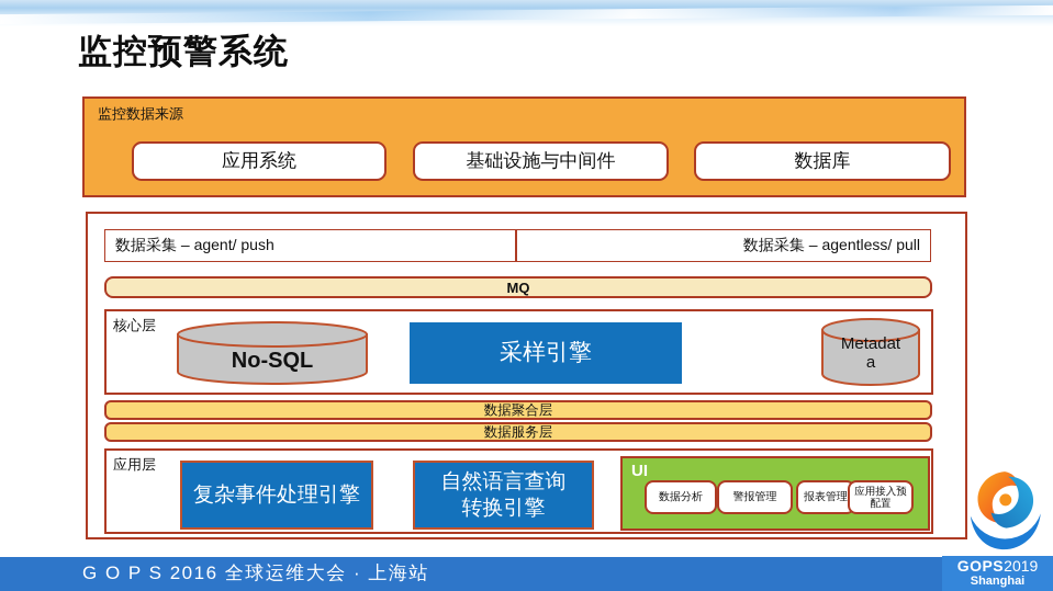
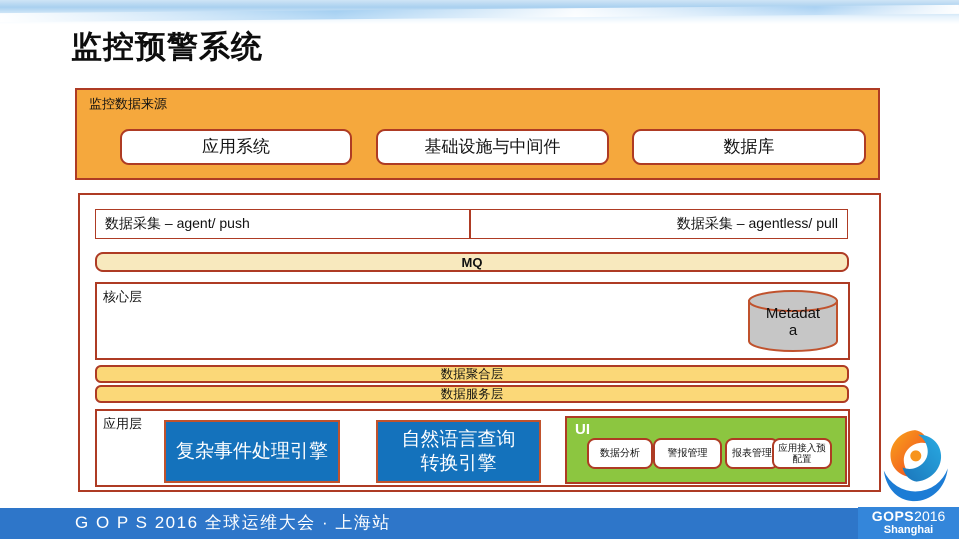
  监控预警系统
  监控数据来源
  应用系统
  基础设施与中间件
  数据库
  数据采集 – agent/ push
  数据采集 – agentless/ pull
  MQ
  核心层
- No-SQL
- 采样引擎
  Metadata
  数据聚合层
  数据服务层
  应用层
  复杂事件处理引擎
  自然语言查询转换引擎
  UI
  数据分析
  警报管理
  报表管理
  应用接入预配置
  G O P S 2016 全球运维大会 · 上海站
- GOPS2019
+ GOPS2016
  Shanghai
